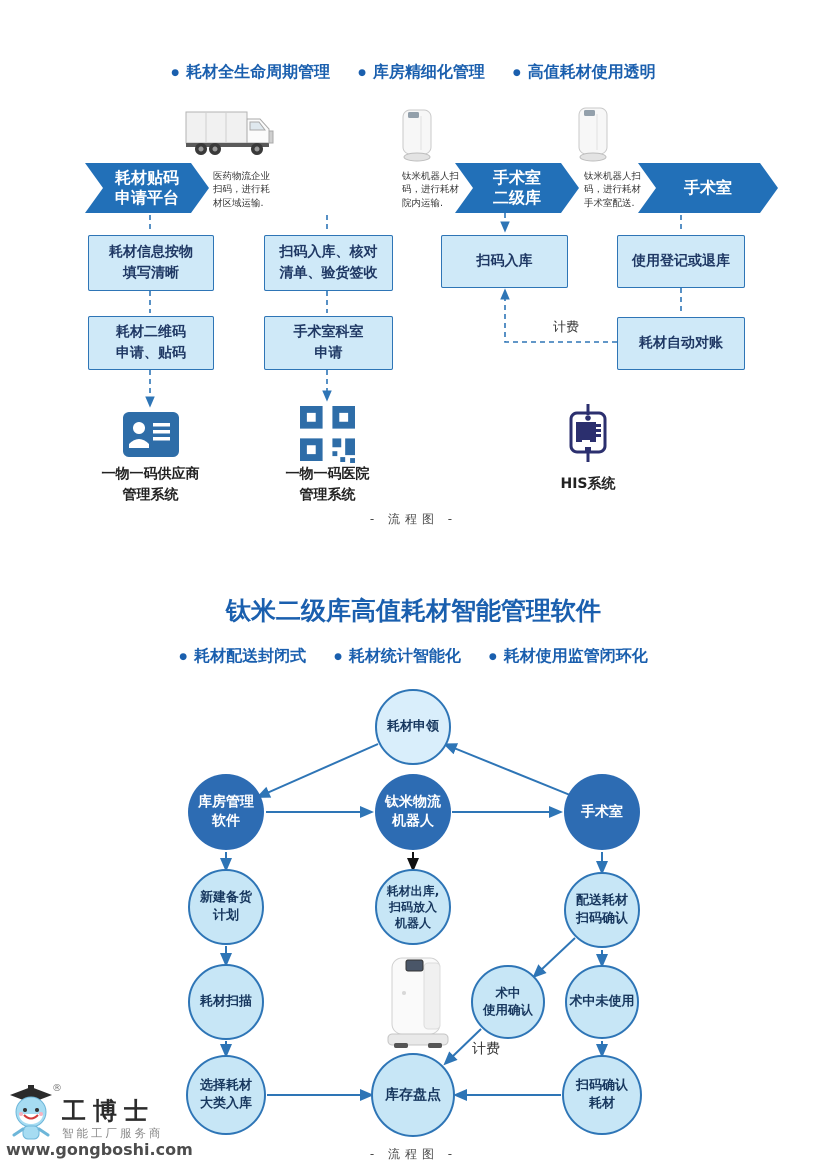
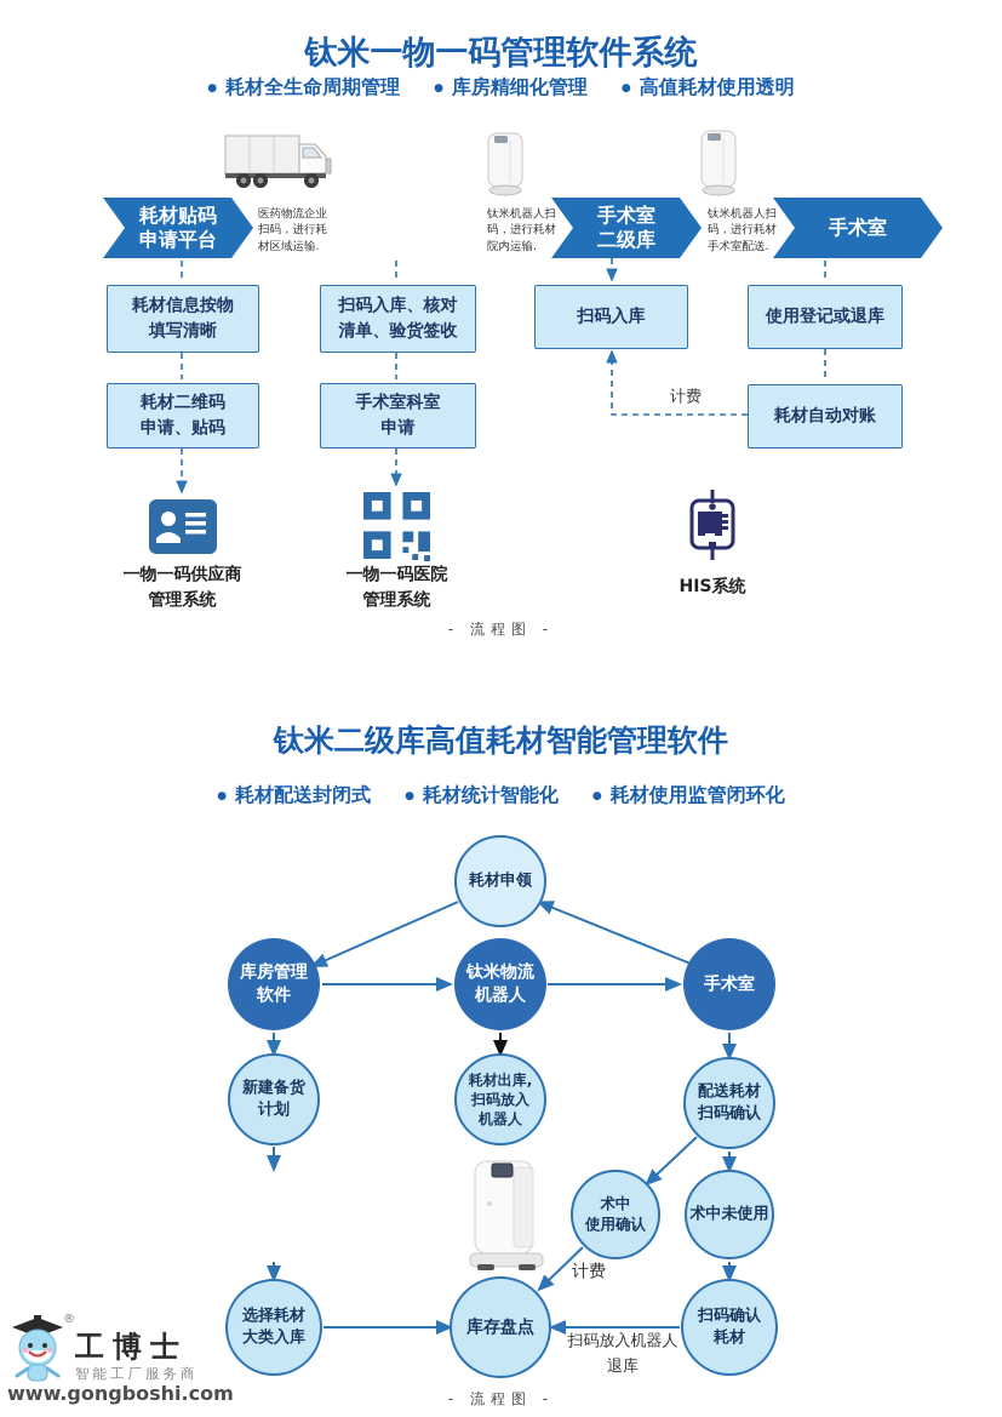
+ 钛米一物一码管理软件系统
  ●
  耗材全生命周期管理
  ●
  库房精细化管理
  ●
  高值耗材使用透明
  耗材贴码
  申请平台
  医药物流企业扫码，进行耗材区域运输.
  钛米机器人扫码，进行耗材院内运输.
  手术室
  二级库
  钛米机器人扫码，进行耗材手术室配送.
  手术室
  耗材信息按物
  填写清晰
  耗材二维码
  申请、贴码
  扫码入库、核对
  清单、验货签收
  手术室科室
  申请
  扫码入库
  使用登记或退库
  耗材自动对账
  计费
  一物一码供应商
  管理系统
  一物一码医院
  管理系统
  HIS系统
  - 流程图 -
  钛米二级库高值耗材智能管理软件
  ●
  耗材配送封闭式
  ●
  耗材统计智能化
  ●
  耗材使用监管闭环化
  耗材申领
  库房管理
  软件
  钛米物流
  机器人
  手术室
  新建备货
  计划
  耗材出库,
  扫码放入
  机器人
  配送耗材
  扫码确认
- 耗材扫描
  术中
  使用确认
  术中未使用
  选择耗材
  大类入库
  库存盘点
  扫码确认
  耗材
  计费
+ 扫码放入机器人
+ 退库
  - 流程图 -
  ®
  工博士
  智能工厂服务商
  www.gongboshi.com
